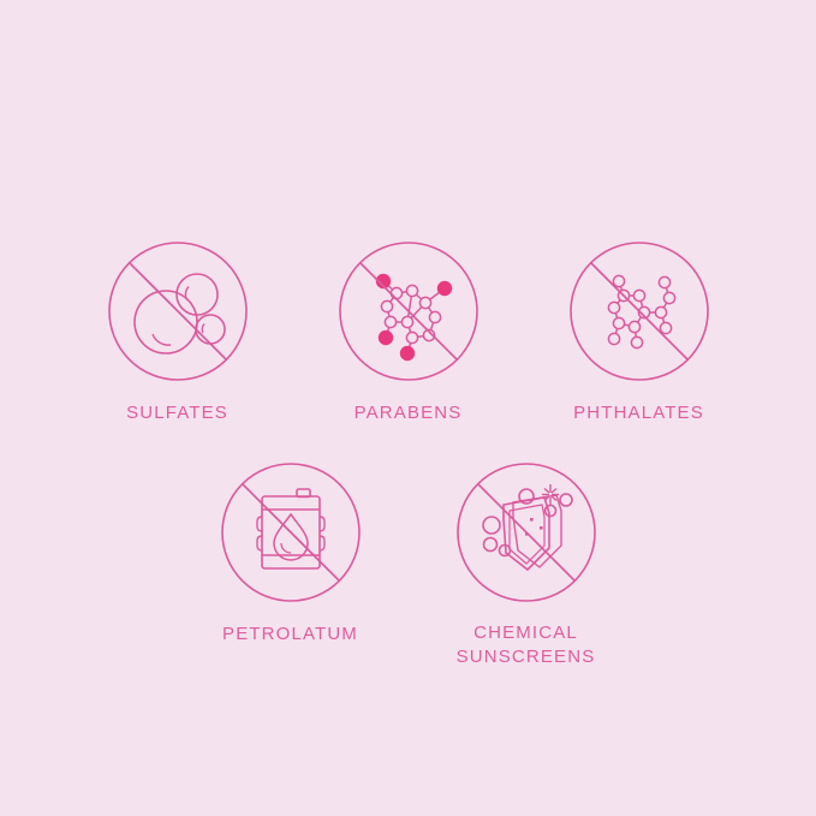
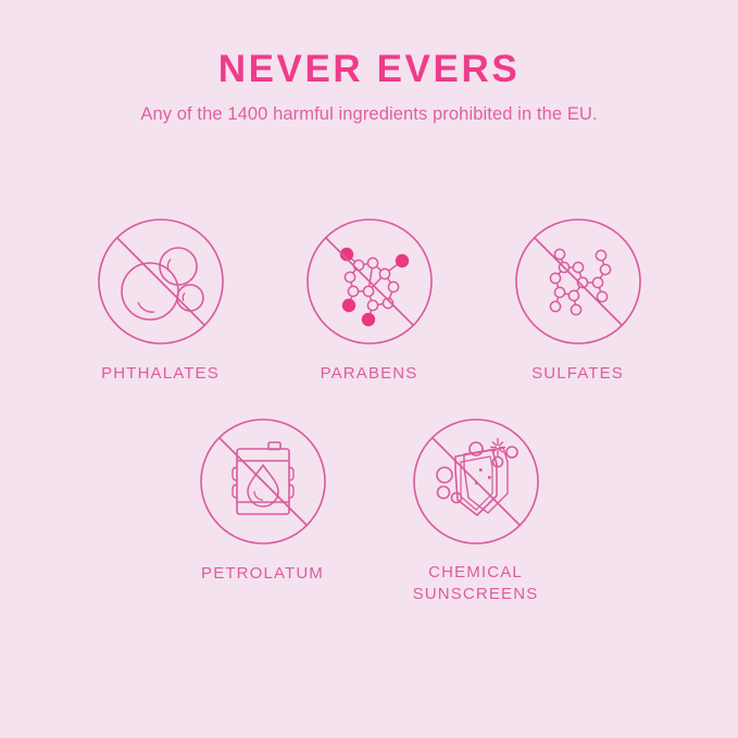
+ NEVER EVERS
+ Any of the 1400 harmful ingredients prohibited in the EU.
- SULFATES
+ PHTHALATES
  PARABENS
- PHTHALATES
+ SULFATES
  PETROLATUM
  CHEMICAL
  SUNSCREENS
